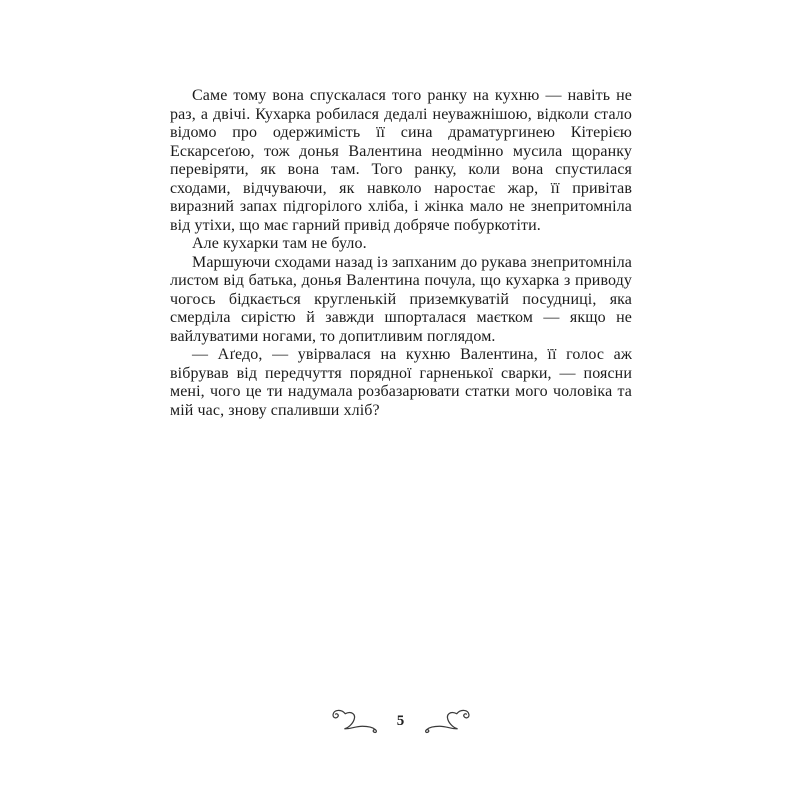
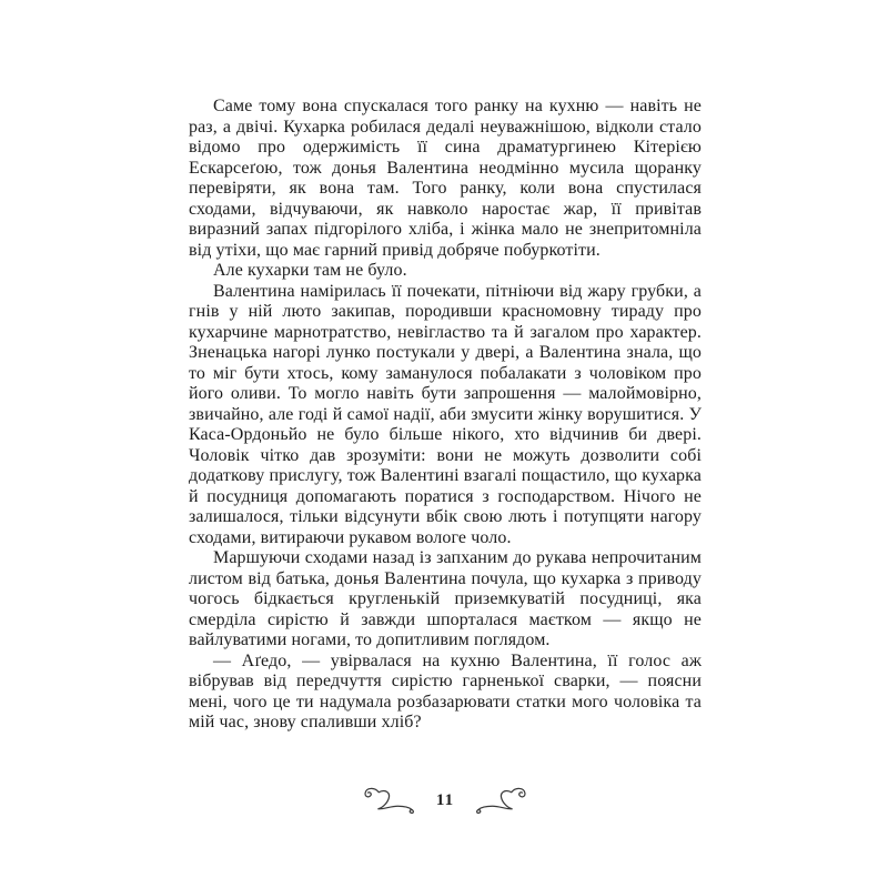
  Саме тому вона спускалася того ранку на кухню — навіть не раз, а двічі. Кухарка робилася дедалі неуважнішою, відколи стало відомо про одержимість її сина драматургинею Кітерією Ескарсеґою, тож донья Валентина неодмінно мусила щоранку перевіряти, як вона там. Того ранку, коли вона спустилася сходами, відчуваючи, як навколо наростає жар, її привітав виразний запах підгорілого хліба, і жінка мало не знепритомніла від утіхи, що має гарний привід добряче побуркотіти.
  Але кухарки там не було.
+ Валентина намірилась її почекати, пітніючи від жару грубки, а гнів у ній люто закипав, породивши красномовну тираду про кухарчине марнотратство, невігластво та й загалом про характер. Зненацька нагорі лунко постукали у двері, а Валентина знала, що то міг бути хтось, кому заманулося побалакати з чоловіком про його оливи. То могло навіть бути запрошення — малоймовірно, звичайно, але годі й самої надії, аби змусити жінку ворушитися. У Каса-Ордоньйо не було більше нікого, хто відчинив би двері. Чоловік чітко дав зрозуміти: вони не можуть дозволити собі додаткову прислугу, тож Валентині взагалі пощастило, що кухарка й посудниця допомагають поратися з господарством. Нічого не залишалося, тільки відсунути вбік свою лють і потупцяти нагору сходами, витираючи рукавом вологе чоло.
- Маршуючи сходами назад із запханим до рукава знепритомніла листом від батька, донья Валентина почула, що кухарка з приводу чогось бідкається кругленькій приземкуватій посудниці, яка смерділа сирістю й завжди шпорталася маєтком — якщо не вайлуватими ногами, то допитливим поглядом.
+ Маршуючи сходами назад із запханим до рукава непрочитаним листом від батька, донья Валентина почула, що кухарка з приводу чогось бідкається кругленькій приземкуватій посудниці, яка смерділа сирістю й завжди шпорталася маєтком — якщо не вайлуватими ногами, то допитливим поглядом.
- — Аґедо, — увірвалася на кухню Валентина, її голос аж вібрував від передчуття порядної гарненької сварки, — поясни мені, чого це ти надумала розбазарювати статки мого чоловіка та мій час, знову спаливши хліб?
+ — Аґедо, — увірвалася на кухню Валентина, її голос аж вібрував від передчуття сирістю гарненької сварки, — поясни мені, чого це ти надумала розбазарювати статки мого чоловіка та мій час, знову спаливши хліб?
- 5
+ 11
